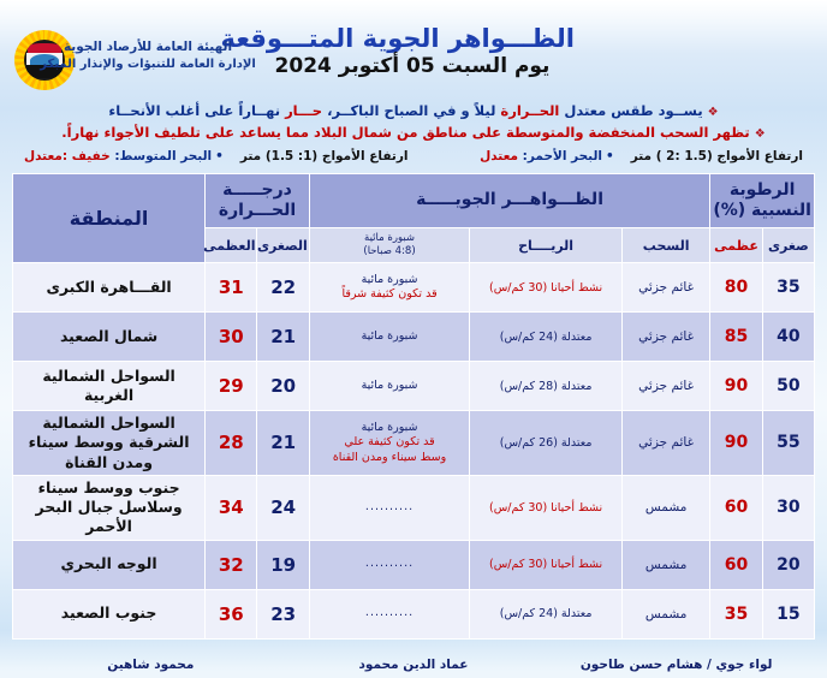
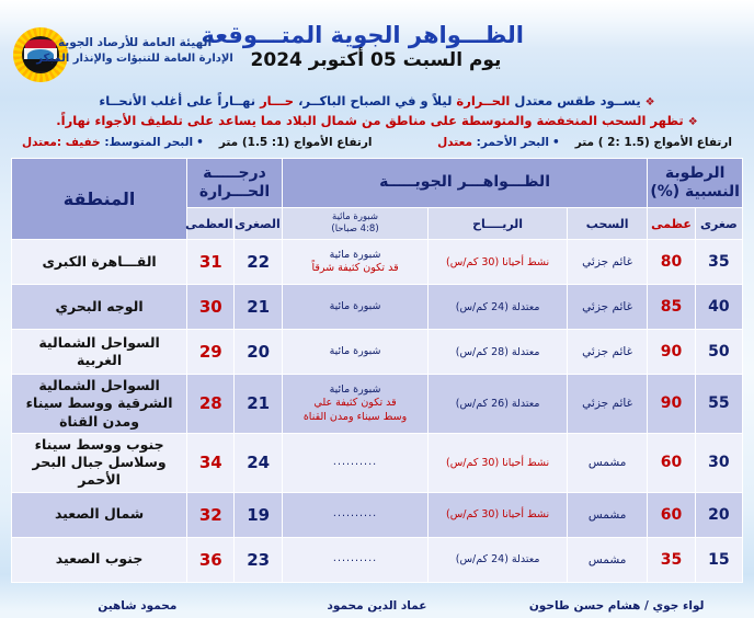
  الظـــواهر الجوية المتـــوقعة
  يوم السبت 05 أكتوبر 2024
  الهيئة العامة للأرصاد الجوية
  الإدارة العامة للتنبؤات والإنذار المبكر
  ❖ يســود طقس معتدل الحــرارة ليلاً و في الصباح الباكــر، حـــار نهــاراً على أغلب الأنحــاء
  ❖ تظهر السحب المنخفضة والمتوسطة على مناطق من شمال البلاد مما يساعد على تلطيف الأجواء نهاراً.
  ارتفاع الأمواج (1.5 :2 ) متر
  البحر الأحمر: معتدل
  ارتفاع الأمواج (1: 1.5) متر
  البحر المتوسط: خفيف :معتدل
  الرطوبة النسبية (%)	الظـــواهـــر الجويـــــة	درجـــــة الحـــرارة	المنطقة
  صغرى	عظمى	السحب	الريــــاح	شبورة مائية (4:8 صباحا)	الصغرى	العظمى
  35	80	غائم جزئي	نشط أحيانا (30 كم/س)	شبورة مائيةقد تكون كثيفة شرقاً	22	31	القـــاهرة الكبرى
- 40	85	غائم جزئي	معتدلة (24 كم/س)	شبورة مائية	21	30	شمال الصعيد
+ 40	85	غائم جزئي	معتدلة (24 كم/س)	شبورة مائية	21	30	الوجه البحري
  50	90	غائم جزئي	معتدلة (28 كم/س)	شبورة مائية	20	29	السواحل الشمالية الغربية
  55	90	غائم جزئي	معتدلة (26 كم/س)	شبورة مائيةقد تكون كثيفة عليوسط سيناء ومدن القناة	21	28	السواحل الشمالية الشرقية ووسط سيناء ومدن القناة
  30	60	مشمس	نشط أحيانا (30 كم/س)	..........	24	34	جنوب ووسط سيناء وسلاسل جبال البحر الأحمر
- 20	60	مشمس	نشط أحيانا (30 كم/س)	..........	19	32	الوجه البحري
+ 20	60	مشمس	نشط أحيانا (30 كم/س)	..........	19	32	شمال الصعيد
  15	35	مشمس	معتدلة (24 كم/س)	..........	23	36	جنوب الصعيد
  لواء جوي / هشام حسن طاحون
  عماد الدين محمود
  محمود شاهين
